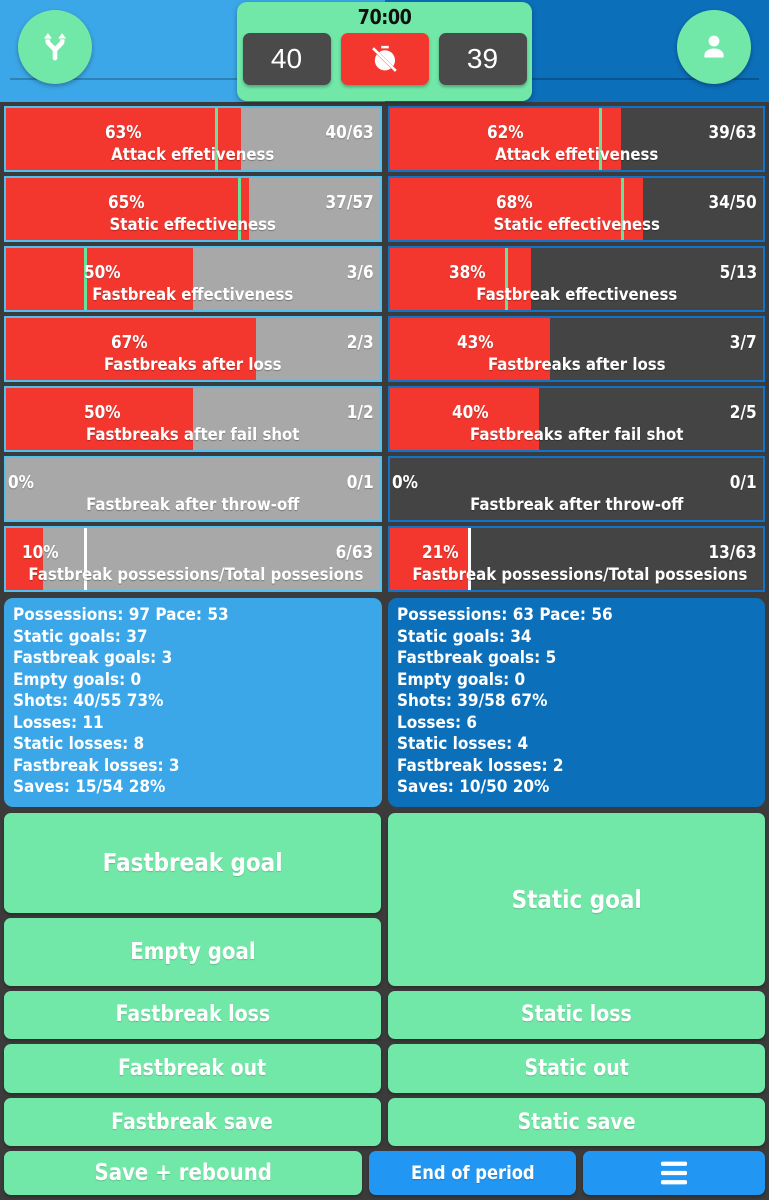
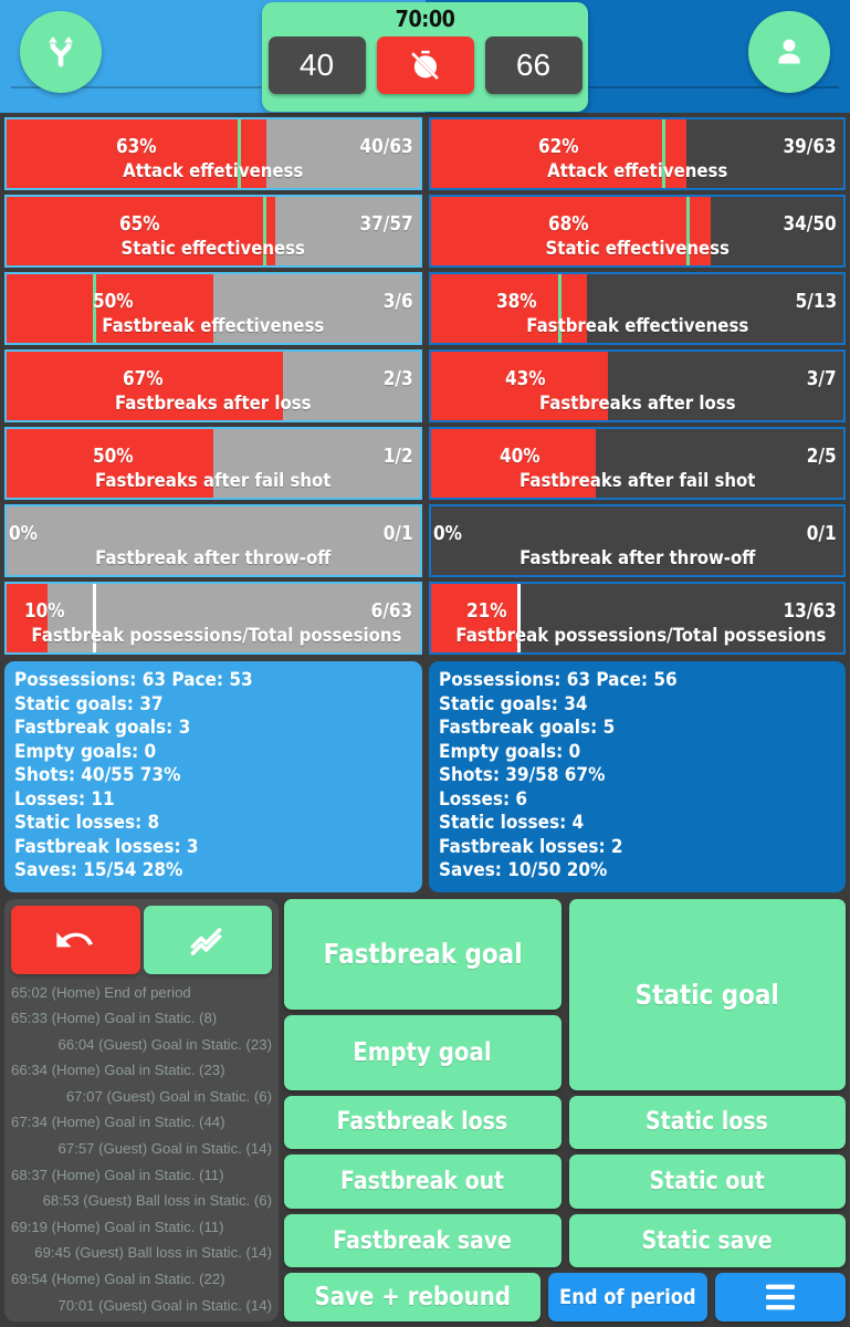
  70:00
  40
- 39
+ 66
  63%
  40/63
  Attack effetiveness
  65%
  37/57
  Static effectiveness
  50%
  3/6
  Fastbreak effectiveness
  67%
  2/3
  Fastbreaks after loss
  50%
  1/2
  Fastbreaks after fail shot
  0%
  0/1
  Fastbreak after throw-off
  10%
  6/63
  Fastbreak possessions/Total possesions
  62%
  39/63
  Attack effetiveness
  68%
  34/50
  Static effectiveness
  38%
  5/13
  Fastbreak effectiveness
  43%
  3/7
  Fastbreaks after loss
  40%
  2/5
  Fastbreaks after fail shot
  0%
  0/1
  Fastbreak after throw-off
  21%
  13/63
  Fastbreak possessions/Total possesions
- Possessions: 97 Pace: 53
+ Possessions: 63 Pace: 53
  Static goals: 37
  Fastbreak goals: 3
  Empty goals: 0
  Shots: 40/55 73%
  Losses: 11
  Static losses: 8
  Fastbreak losses: 3
  Saves: 15/54 28%
  Possessions: 63 Pace: 56
  Static goals: 34
  Fastbreak goals: 5
  Empty goals: 0
  Shots: 39/58 67%
  Losses: 6
  Static losses: 4
  Fastbreak losses: 2
  Saves: 10/50 20%
+ 65:02 (Home) End of period
+ 65:33 (Home) Goal in Static. (8)
+ 66:04 (Guest) Goal in Static. (23)
+ 66:34 (Home) Goal in Static. (23)
+ 67:07 (Guest) Goal in Static. (6)
+ 67:34 (Home) Goal in Static. (44)
+ 67:57 (Guest) Goal in Static. (14)
+ 68:37 (Home) Goal in Static. (11)
+ 68:53 (Guest) Ball loss in Static. (6)
+ 69:19 (Home) Goal in Static. (11)
+ 69:45 (Guest) Ball loss in Static. (14)
+ 69:54 (Home) Goal in Static. (22)
+ 70:01 (Guest) Goal in Static. (14)
  Fastbreak goal
  Empty goal
  Static goal
  Fastbreak loss
  Static loss
  Fastbreak out
  Static out
  Fastbreak save
  Static save
  Save + rebound
  End of period
